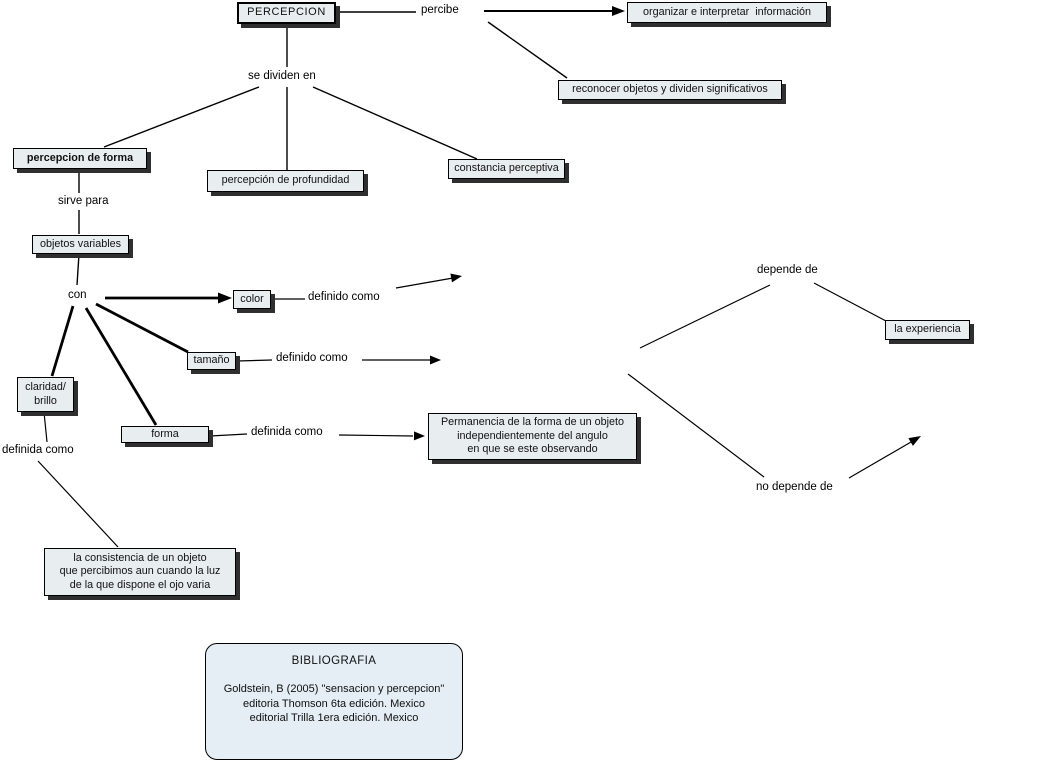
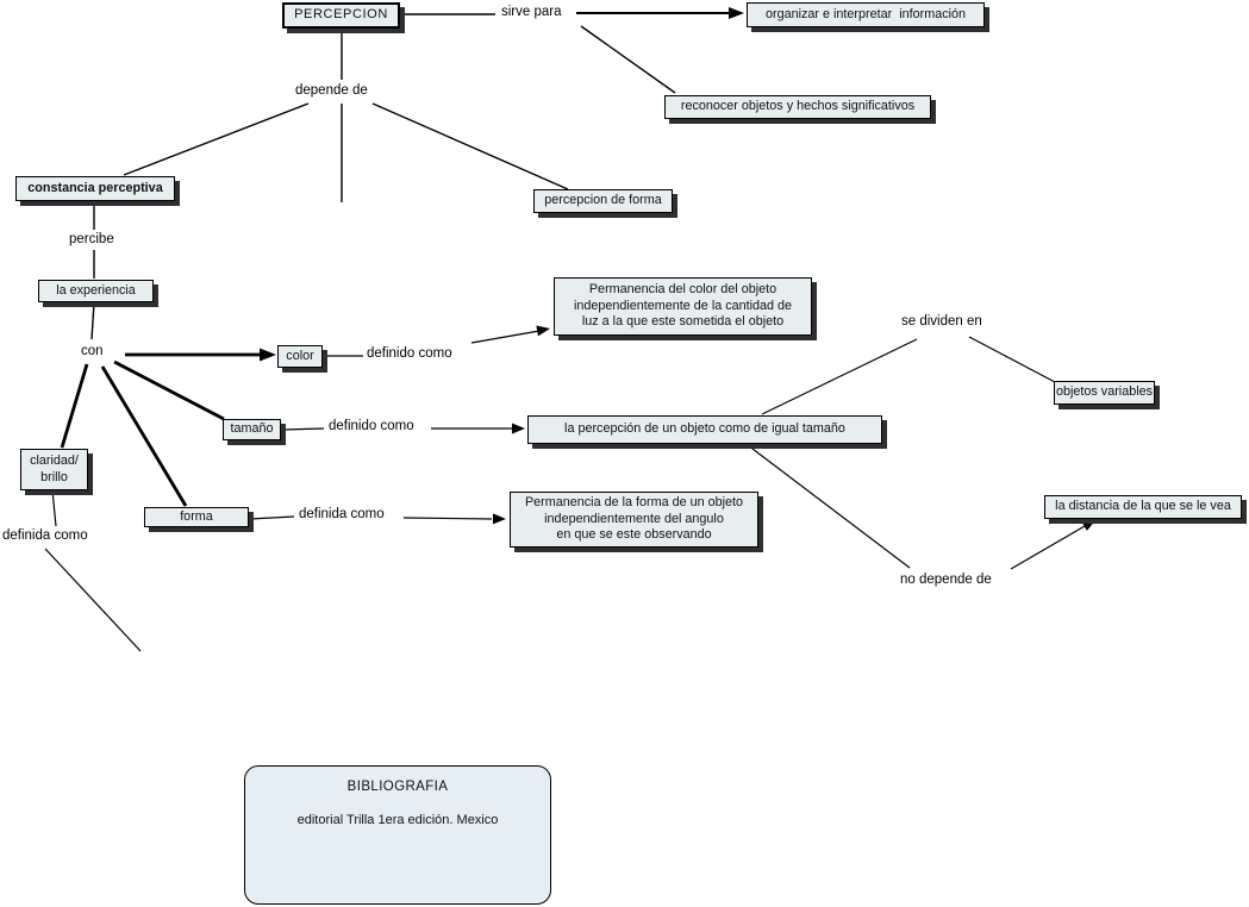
  BIBLIOGRAFIA
- Goldstein, B (2005) "sensacion y percepcion"
- editoria Thomson 6ta edición. Mexico
  editorial Trilla 1era edición. Mexico
  PERCEPCION
  organizar e interpretar información
- reconocer objetos y dividen significativos
+ reconocer objetos y hechos significativos
- percepcion de forma
+ constancia perceptiva
- percepción de profundidad
- constancia perceptiva
+ percepcion de forma
- objetos variables
+ la experiencia
  color
  tamaño
  claridad/
  brillo
  forma
+ Permanencia del color del objeto
+ independientemente de la cantidad de
+ luz a la que este sometida el objeto
+ la percepción de un objeto como de igual tamaño
- la experiencia
+ objetos variables
+ la distancia de la que se le vea
  Permanencia de la forma de un objeto
  independientemente del angulo
  en que se este observando
- la consistencia de un objeto
- que percibimos aun cuando la luz
- de la que dispone el ojo varia
- percibe
+ sirve para
- se dividen en
+ depende de
- sirve para
+ percibe
  con
  definido como
  definido como
  definida como
  definida como
- depende de
+ se dividen en
  no depende de
